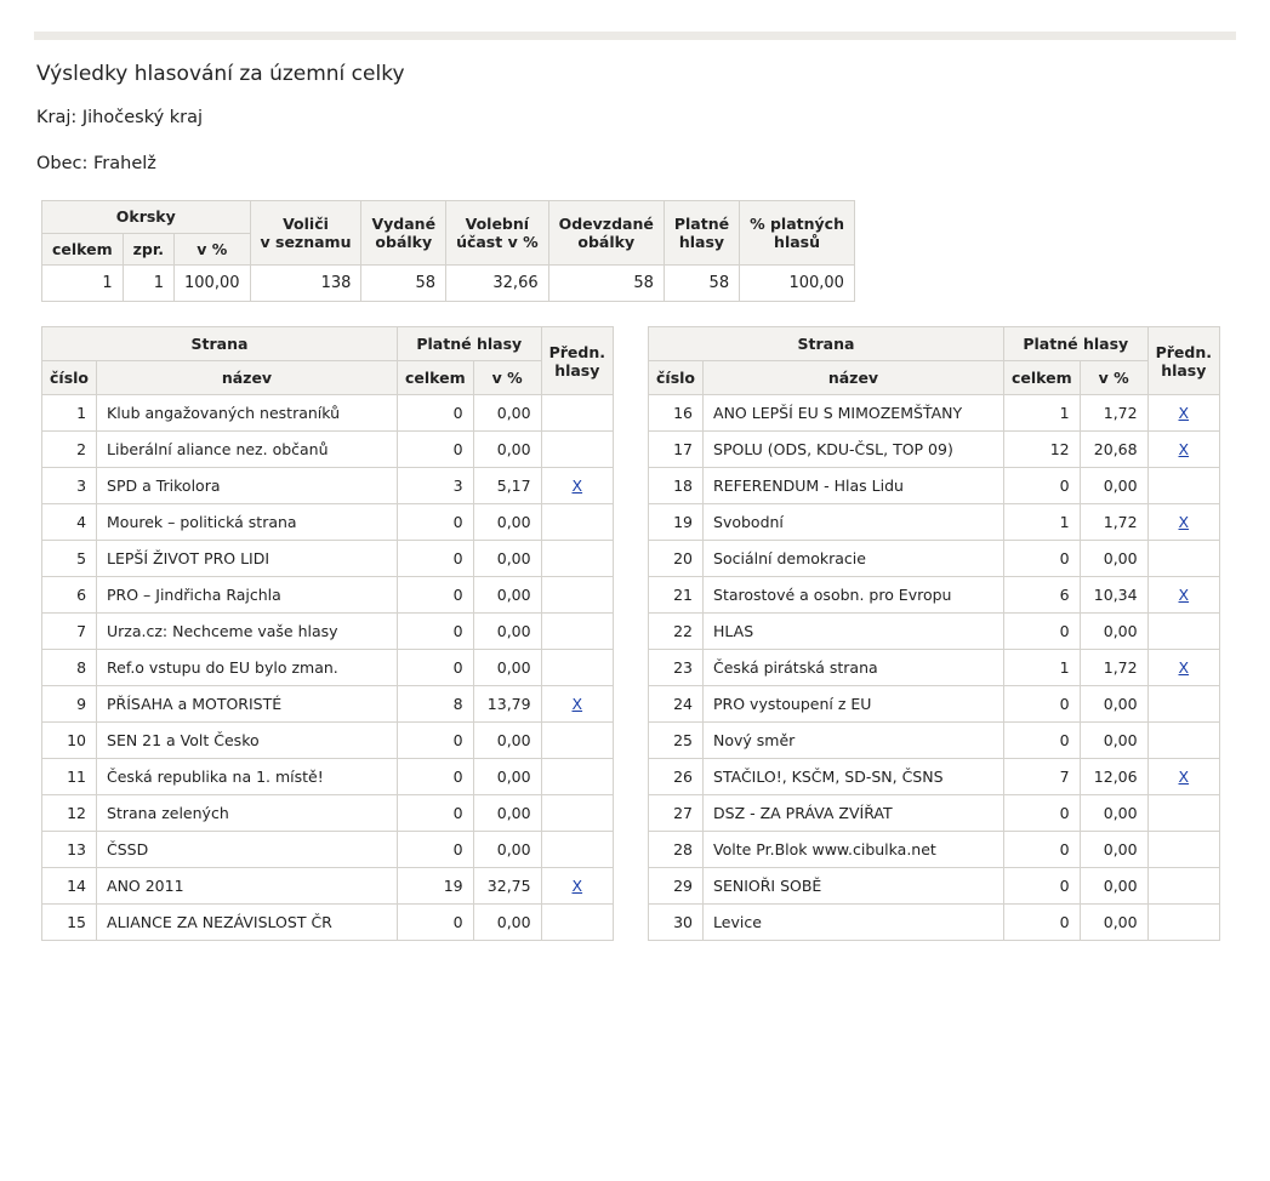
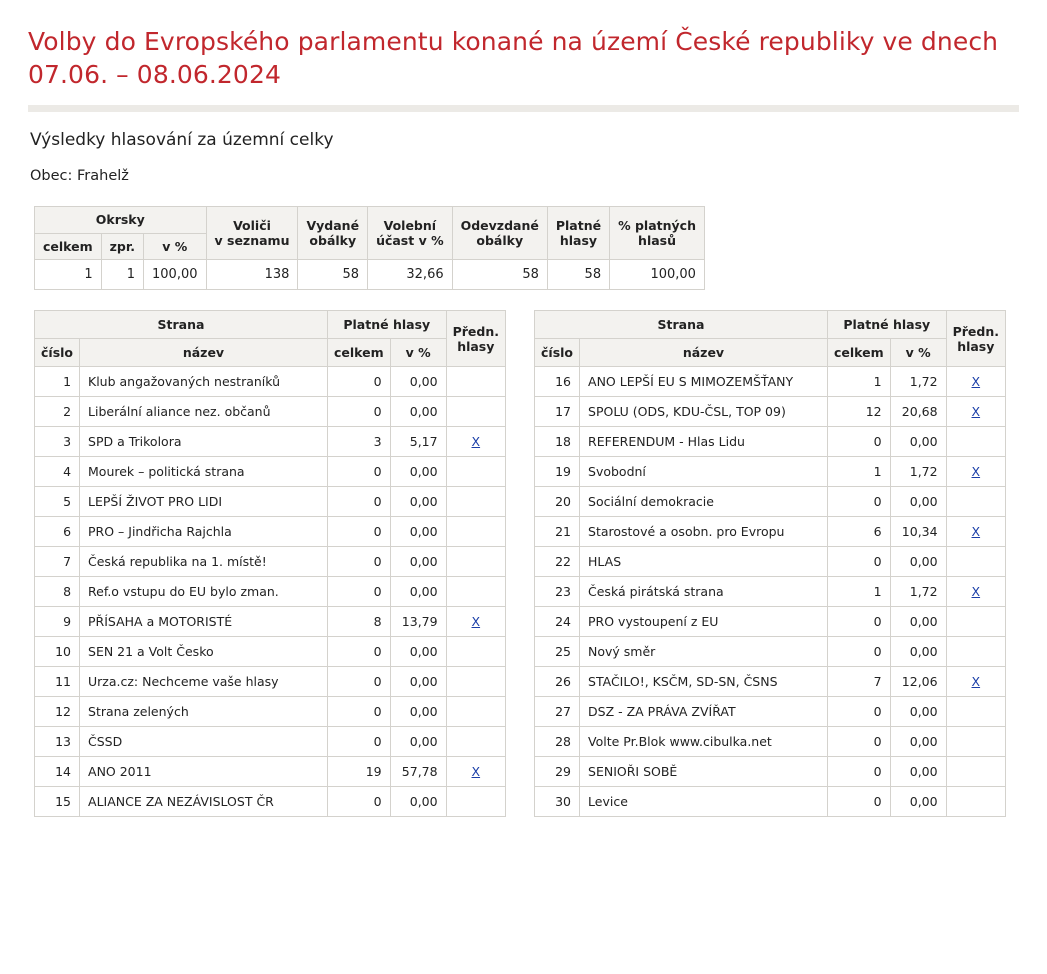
+ Volby do Evropského parlamentu konané na území České republiky ve dnech 07.06. – 08.06.2024
  Výsledky hlasování za územní celky
- Kraj: Jihočeský kraj
  Obec: Frahelž
  Okrsky	Voliči v seznamu	Vydané obálky	Volební účast v %	Odevzdané obálky	Platné hlasy	% platných hlasů
  celkem	zpr.	v %
  1	1	100,00	138	58	32,66	58	58	100,00
  Strana	Platné hlasy	Předn. hlasy
  číslo	název	celkem	v %
  1	Klub angažovaných nestraníků	0	0,00
  2	Liberální aliance nez. občanů	0	0,00
  3	SPD a Trikolora	3	5,17	X
  4	Mourek – politická strana	0	0,00
  5	LEPŠÍ ŽIVOT PRO LIDI	0	0,00
  6	PRO – Jindřicha Rajchla	0	0,00
- 7	Urza.cz: Nechceme vaše hlasy	0	0,00
+ 7	Česká republika na 1. místě!	0	0,00
  8	Ref.o vstupu do EU bylo zman.	0	0,00
  9	PŘÍSAHA a MOTORISTÉ	8	13,79	X
  10	SEN 21 a Volt Česko	0	0,00
- 11	Česká republika na 1. místě!	0	0,00
+ 11	Urza.cz: Nechceme vaše hlasy	0	0,00
  12	Strana zelených	0	0,00
  13	ČSSD	0	0,00
- 14	ANO 2011	19	32,75	X
+ 14	ANO 2011	19	57,78	X
  15	ALIANCE ZA NEZÁVISLOST ČR	0	0,00
  Strana	Platné hlasy	Předn. hlasy
  číslo	název	celkem	v %
  16	ANO LEPŠÍ EU S MIMOZEMŠŤANY	1	1,72	X
  17	SPOLU (ODS, KDU-ČSL, TOP 09)	12	20,68	X
  18	REFERENDUM - Hlas Lidu	0	0,00
  19	Svobodní	1	1,72	X
  20	Sociální demokracie	0	0,00
  21	Starostové a osobn. pro Evropu	6	10,34	X
  22	HLAS	0	0,00
  23	Česká pirátská strana	1	1,72	X
  24	PRO vystoupení z EU	0	0,00
  25	Nový směr	0	0,00
  26	STAČILO!, KSČM, SD-SN, ČSNS	7	12,06	X
  27	DSZ - ZA PRÁVA ZVÍŘAT	0	0,00
  28	Volte Pr.Blok www.cibulka.net	0	0,00
  29	SENIOŘI SOBĚ	0	0,00
  30	Levice	0	0,00
